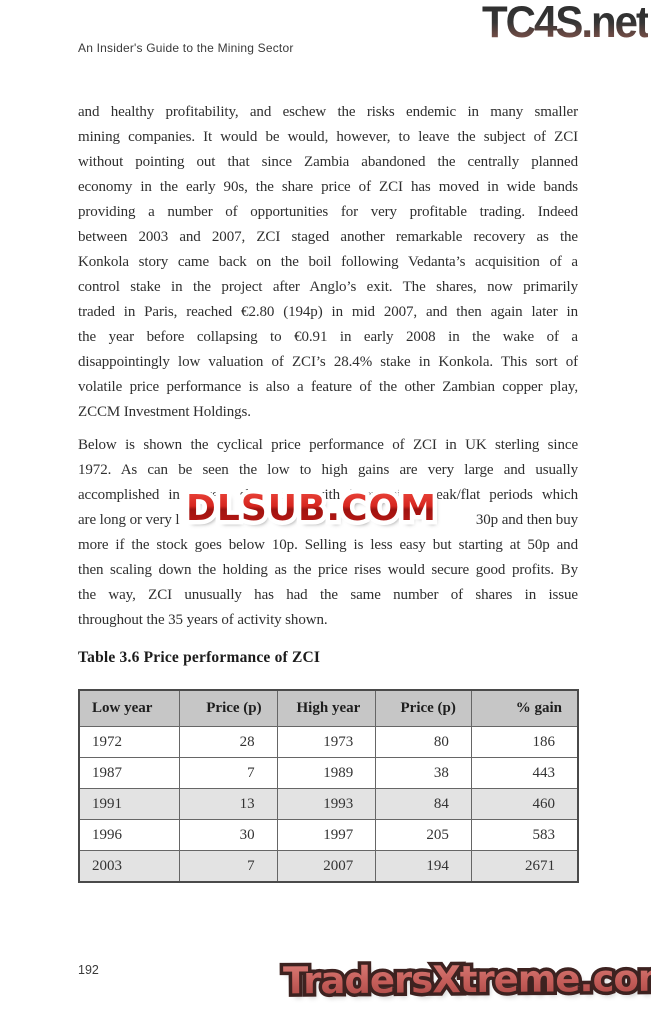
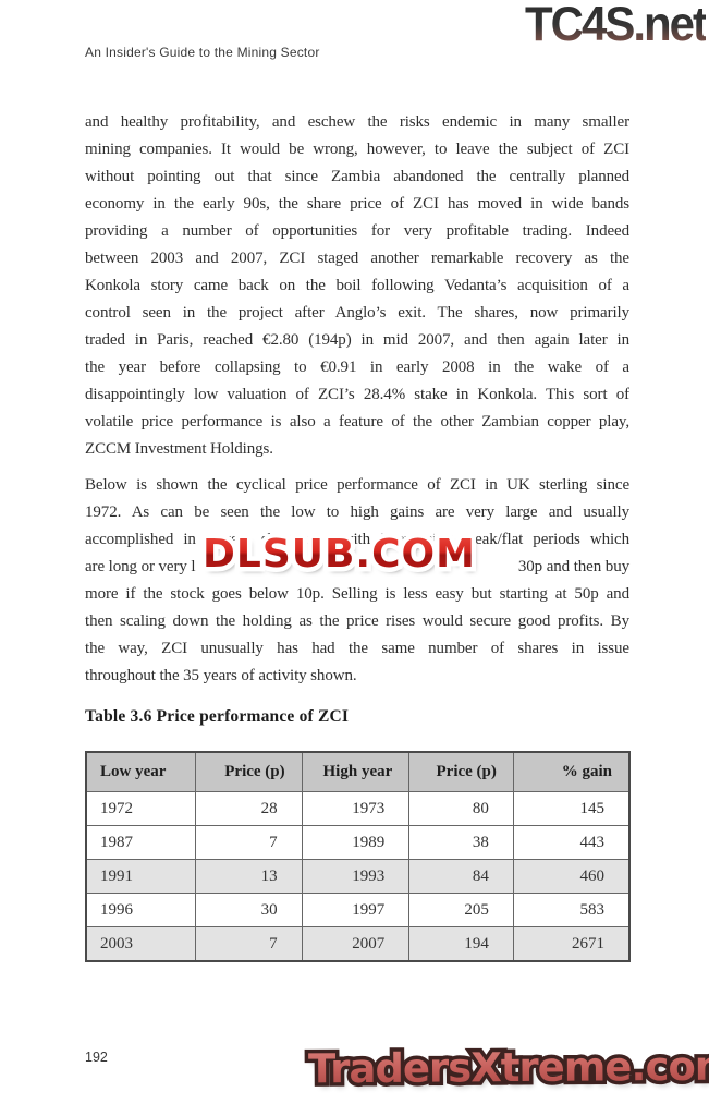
  An Insider's Guide to the Mining Sector
  TC4S.net
  and healthy profitability, and eschew the risks endemic in many smaller
- mining companies. It would be would, however, to leave the subject of ZCI
+ mining companies. It would be wrong, however, to leave the subject of ZCI
  without pointing out that since Zambia abandoned the centrally planned
  economy in the early 90s, the share price of ZCI has moved in wide bands
  providing a number of opportunities for very profitable trading. Indeed
  between 2003 and 2007, ZCI staged another remarkable recovery as the
  Konkola story came back on the boil following Vedanta’s acquisition of a
- control stake in the project after Anglo’s exit. The shares, now primarily
+ control seen in the project after Anglo’s exit. The shares, now primarily
  traded in Paris, reached €2.80 (194p) in mid 2007, and then again later in
  the year before collapsing to €0.91 in early 2008 in the wake of a
  disappointingly low valuation of ZCI’s 28.4% stake in Konkola. This sort of
  volatile price performance is also a feature of the other Zambian copper play,
  ZCCM Investment Holdings.
  Below is shown the cyclical price performance of ZCI in UK sterling since
  1972. As can be seen the low to high gains are very large and usually
  are long or very l
  30p and then buy
  more if the stock goes below 10p. Selling is less easy but starting at 50p and
  then scaling down the holding as the price rises would secure good profits. By
  the way, ZCI unusually has had the same number of shares in issue
  throughout the 35 years of activity shown.
  DLSUB.COM
  Table 3.6 Price performance of ZCI
  Low year	Price (p)	High year	Price (p)	% gain
- 1972	28	1973	80	186
+ 1972	28	1973	80	145
  1987	7	1989	38	443
  1991	13	1993	84	460
  1996	30	1997	205	583
  2003	7	2007	194	2671
  192
  TradersXtreme.co
